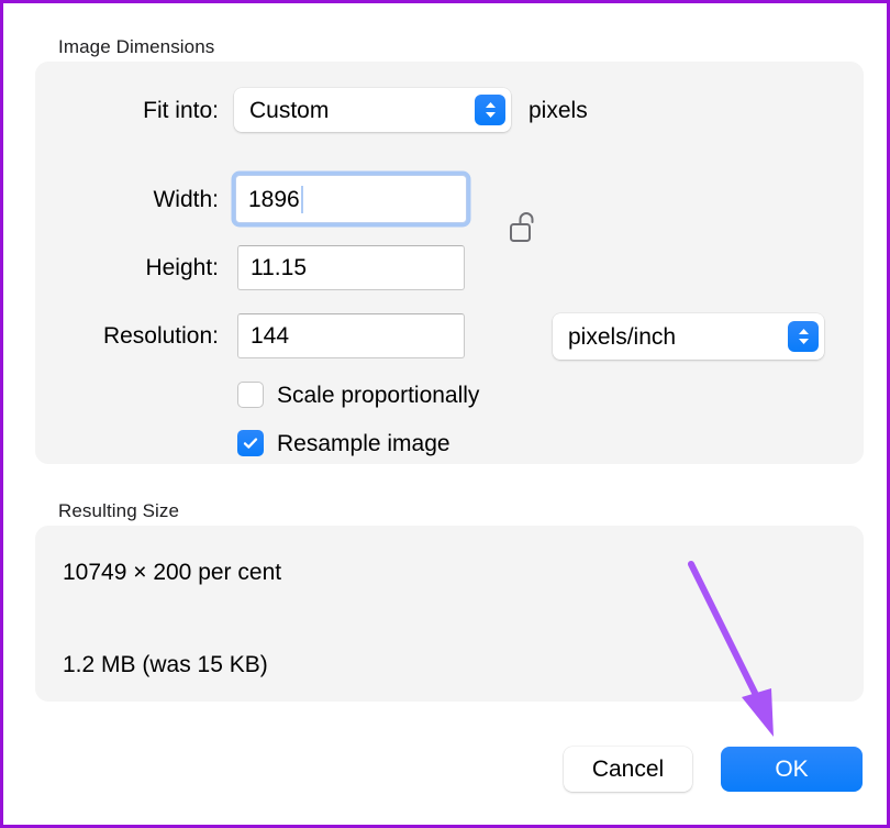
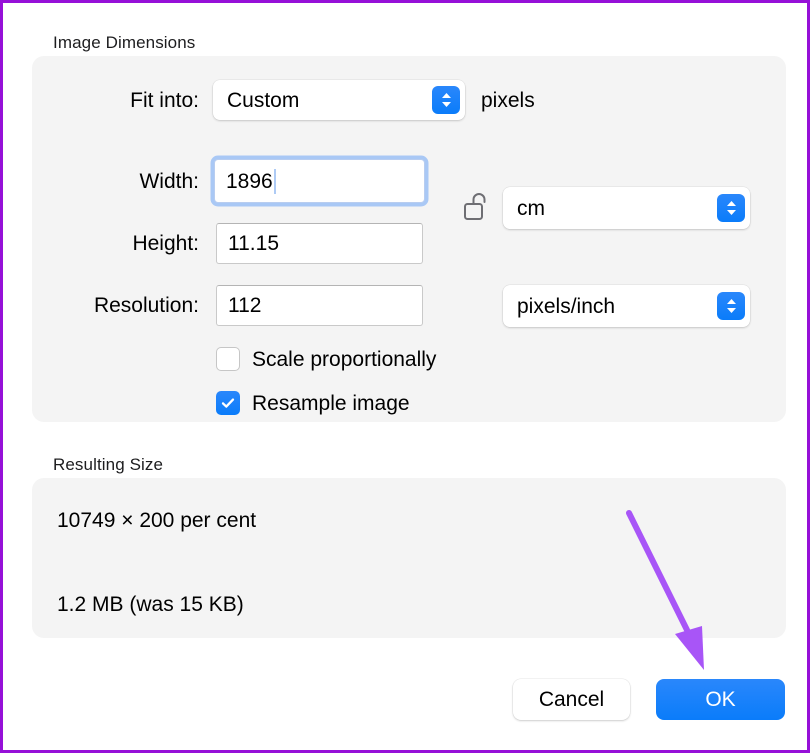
  Image Dimensions
  Fit into:
  Custom
  pixels
  Width:
  1896
+ cm
  Height:
  11.15
  Resolution:
- 144
+ 112
  pixels/inch
  Scale proportionally
  Resample image
  Resulting Size
  10749 × 200 per cent
  1.2 MB (was 15 KB)
  Cancel
  OK
